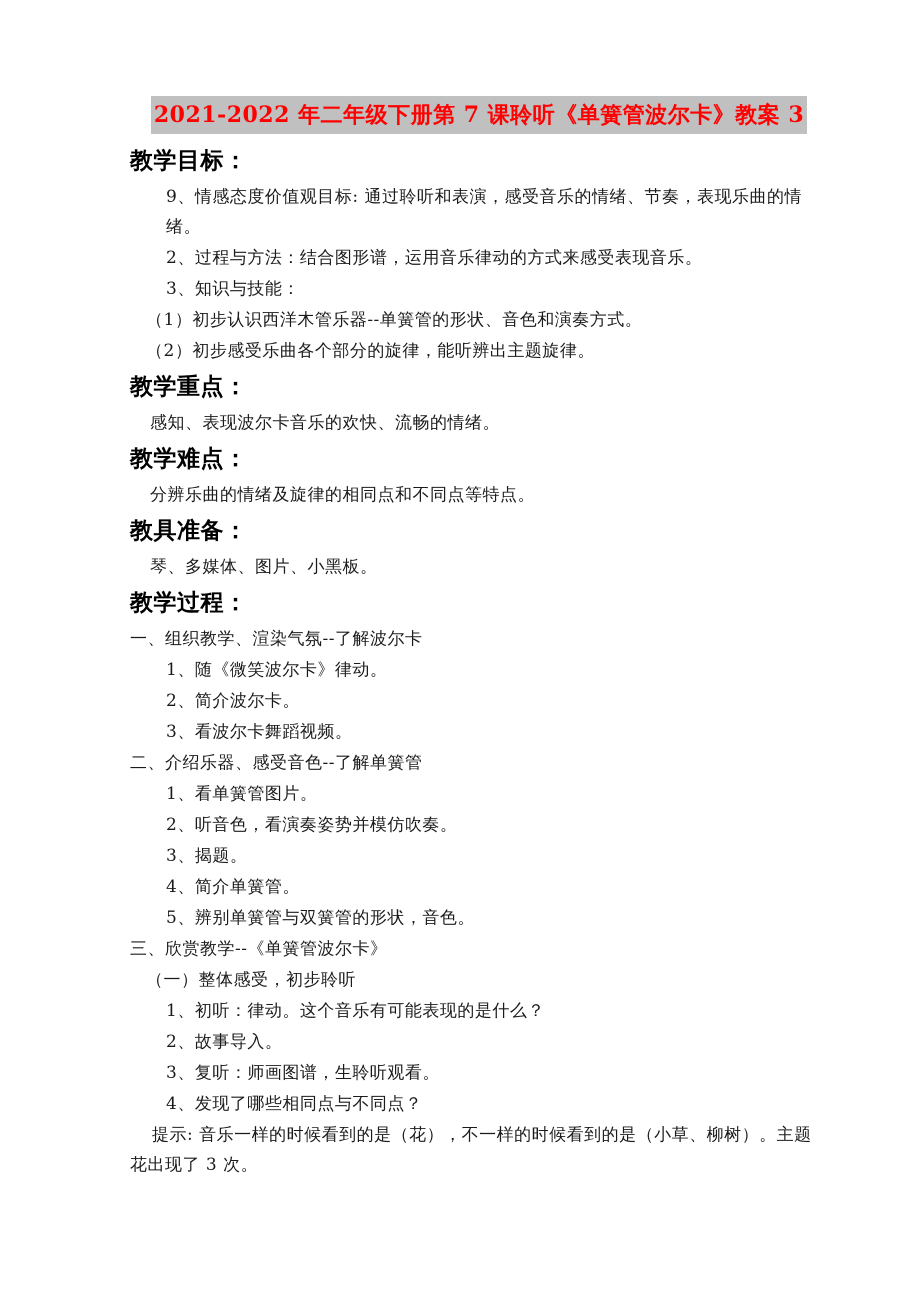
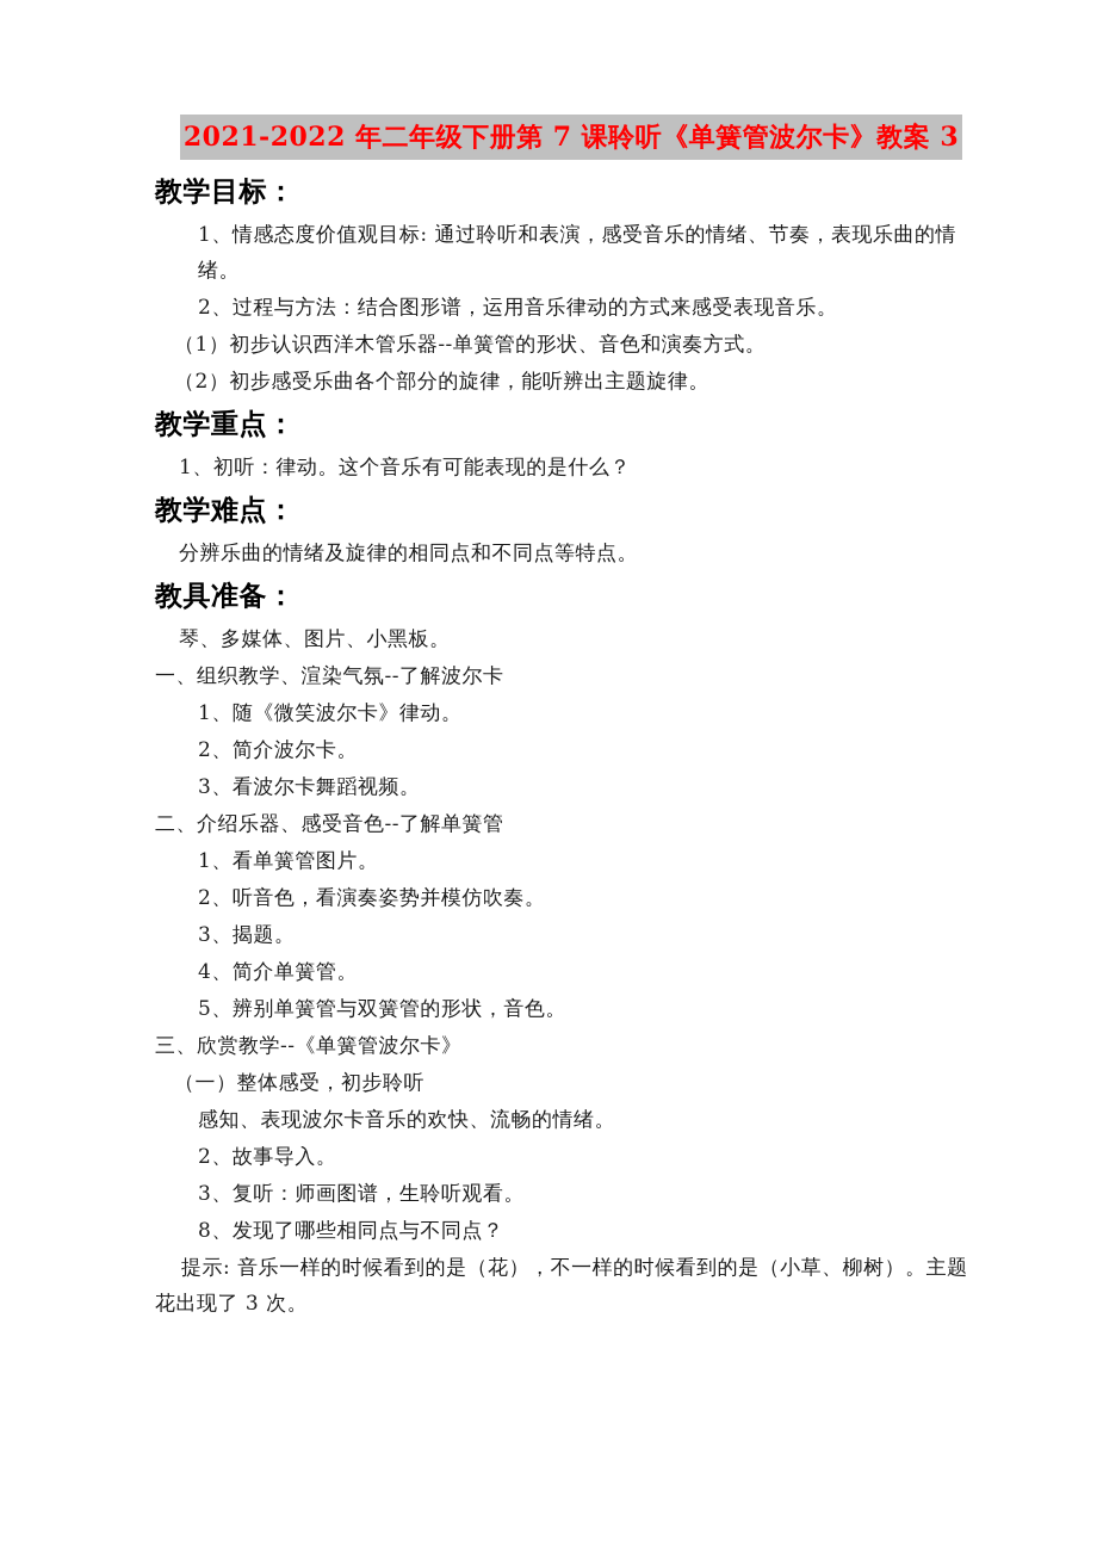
  2021-2022 年二年级下册第 7 课聆听《单簧管波尔卡》教案 3
  教学目标：
- 9、情感态度价值观目标: 通过聆听和表演，感受音乐的情绪、节奏，表现乐曲的情绪。
+ 1、情感态度价值观目标: 通过聆听和表演，感受音乐的情绪、节奏，表现乐曲的情绪。
  2、过程与方法：结合图形谱，运用音乐律动的方式来感受表现音乐。
- 3、知识与技能：
  （1）初步认识西洋木管乐器--单簧管的形状、音色和演奏方式。
  （2）初步感受乐曲各个部分的旋律，能听辨出主题旋律。
  教学重点：
- 感知、表现波尔卡音乐的欢快、流畅的情绪。
+ 1、初听：律动。这个音乐有可能表现的是什么？
  教学难点：
  分辨乐曲的情绪及旋律的相同点和不同点等特点。
  教具准备：
  琴、多媒体、图片、小黑板。
- 教学过程：
  一、组织教学、渲染气氛--了解波尔卡
  1、随《微笑波尔卡》律动。
  2、简介波尔卡。
  3、看波尔卡舞蹈视频。
  二、介绍乐器、感受音色--了解单簧管
  1、看单簧管图片。
  2、听音色，看演奏姿势并模仿吹奏。
  3、揭题。
  4、简介单簧管。
  5、辨别单簧管与双簧管的形状，音色。
  三、欣赏教学--《单簧管波尔卡》
  （一）整体感受，初步聆听
- 1、初听：律动。这个音乐有可能表现的是什么？
+ 感知、表现波尔卡音乐的欢快、流畅的情绪。
  2、故事导入。
  3、复听：师画图谱，生聆听观看。
- 4、发现了哪些相同点与不同点？
+ 8、发现了哪些相同点与不同点？
  提示: 音乐一样的时候看到的是（花），不一样的时候看到的是（小草、柳树）。主题花出现了 3 次。
